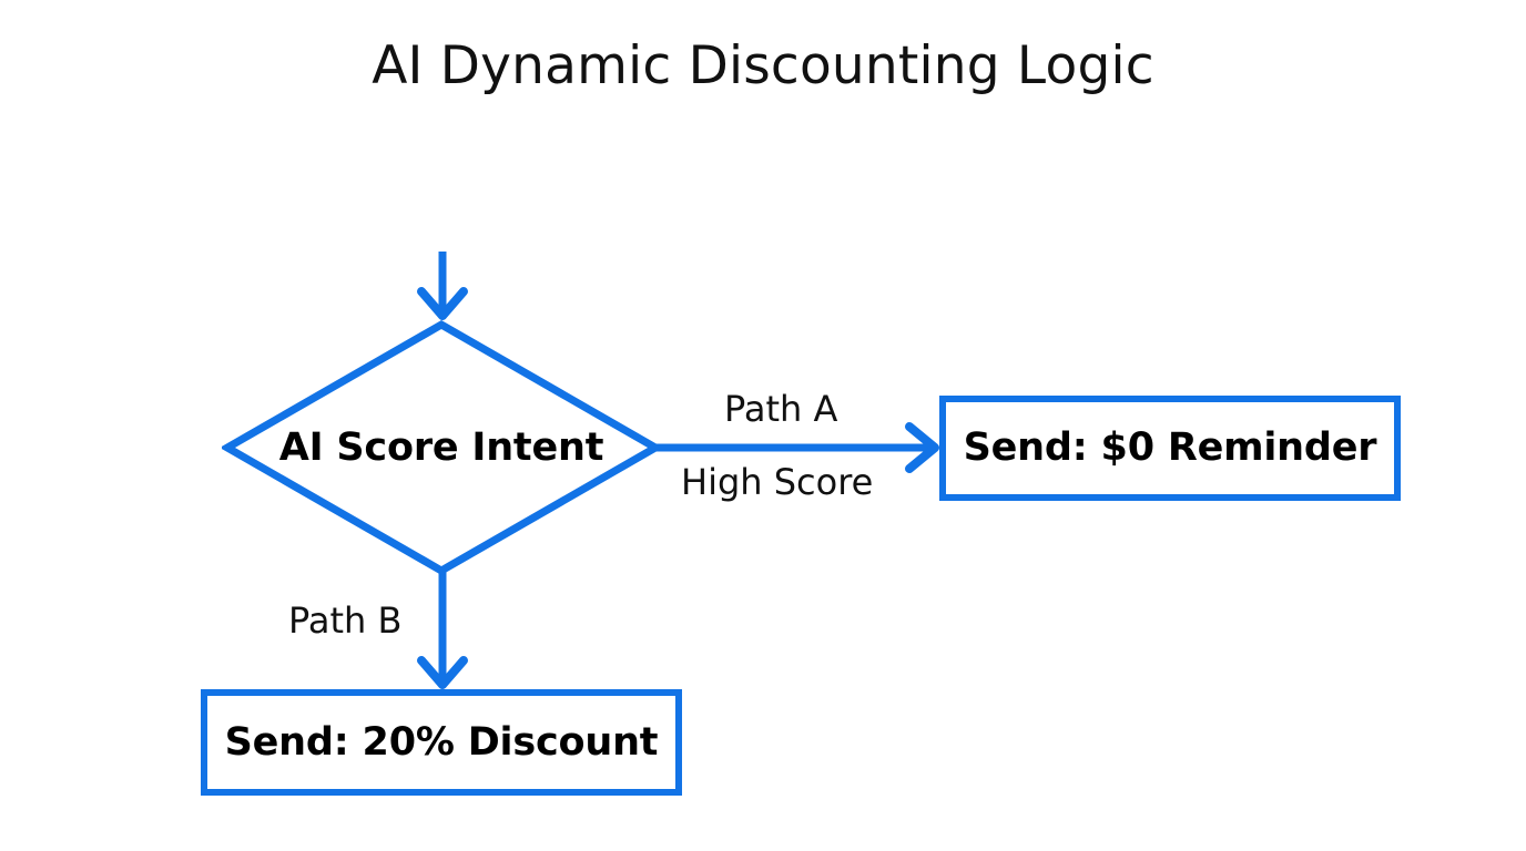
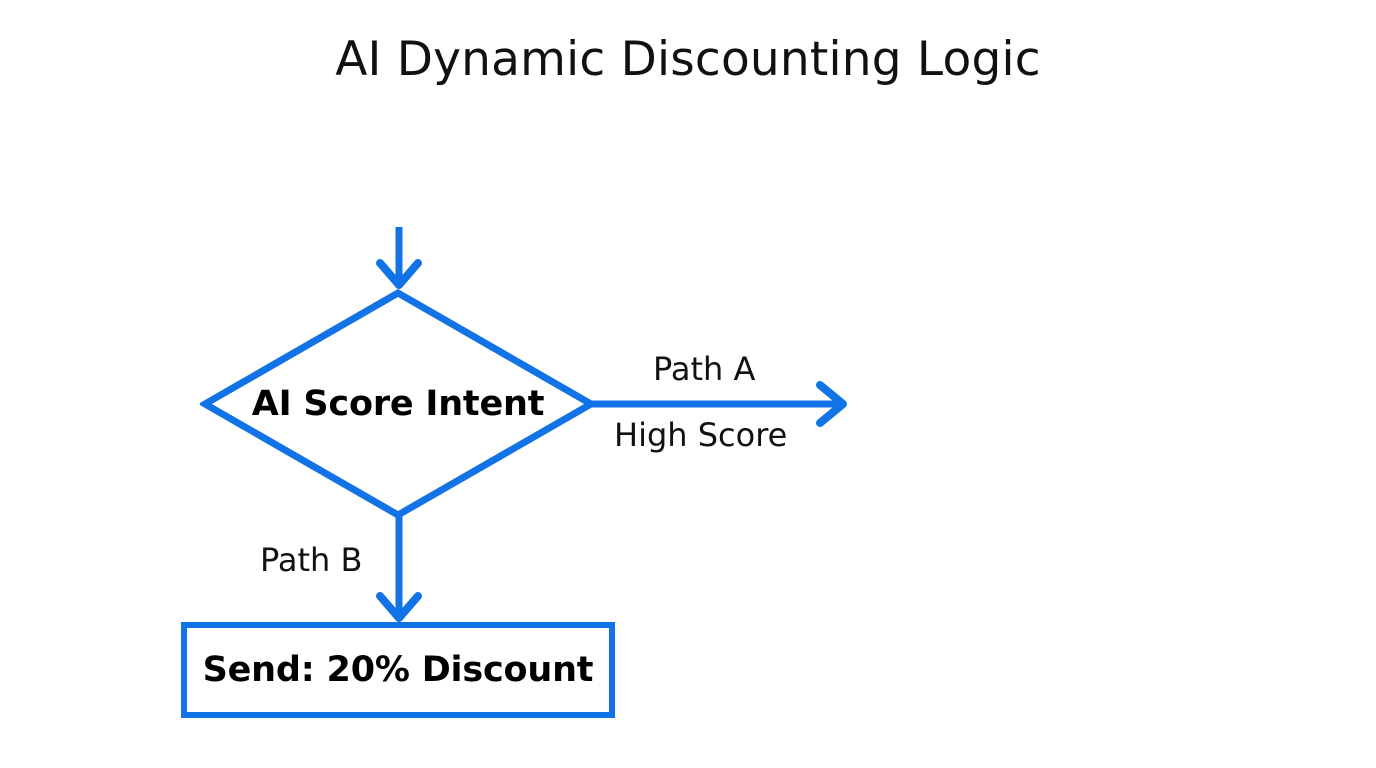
  AI Dynamic Discounting Logic
  AI Score Intent
- Send: $0 Reminder
  Send: 20% Discount
  Path A
  High Score
  Path B
